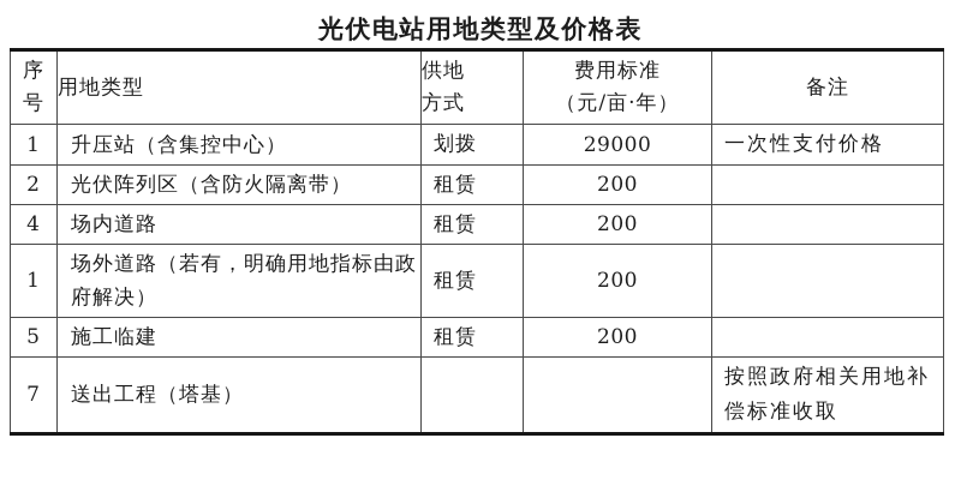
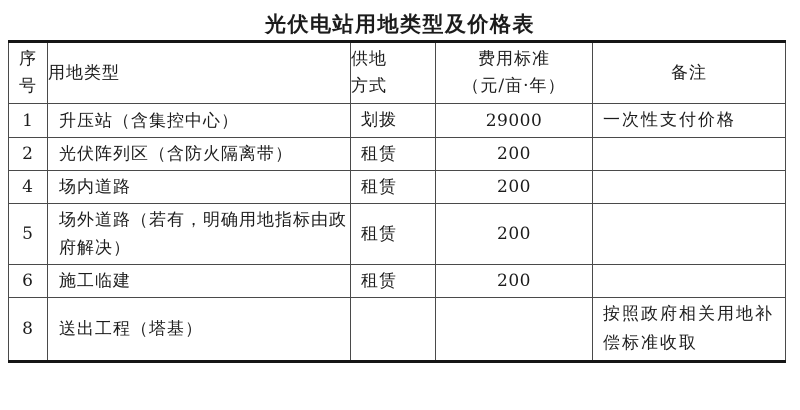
  光伏电站用地类型及价格表
  序 号	用地类型	供地 方式	费用标准 （元/亩·年）	备注
  1	升压站（含集控中心）	划拨	29000	一次性支付价格
  2	光伏阵列区（含防火隔离带）	租赁	200
  4	场内道路	租赁	200
- 1	场外道路（若有，明确用地指标由政府解决）	租赁	200
+ 5	场外道路（若有，明确用地指标由政府解决）	租赁	200
- 5	施工临建	租赁	200
+ 6	施工临建	租赁	200
- 7	送出工程（塔基）			按照政府相关用地补偿标准收取
+ 8	送出工程（塔基）			按照政府相关用地补偿标准收取
